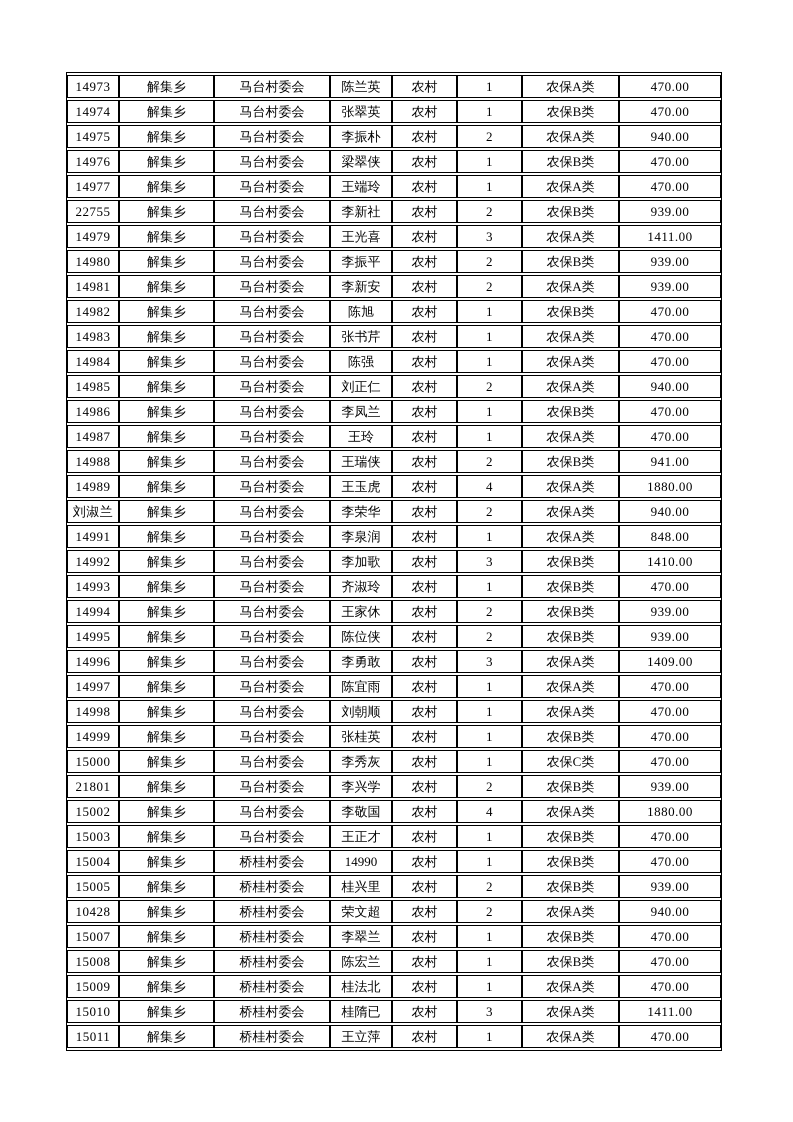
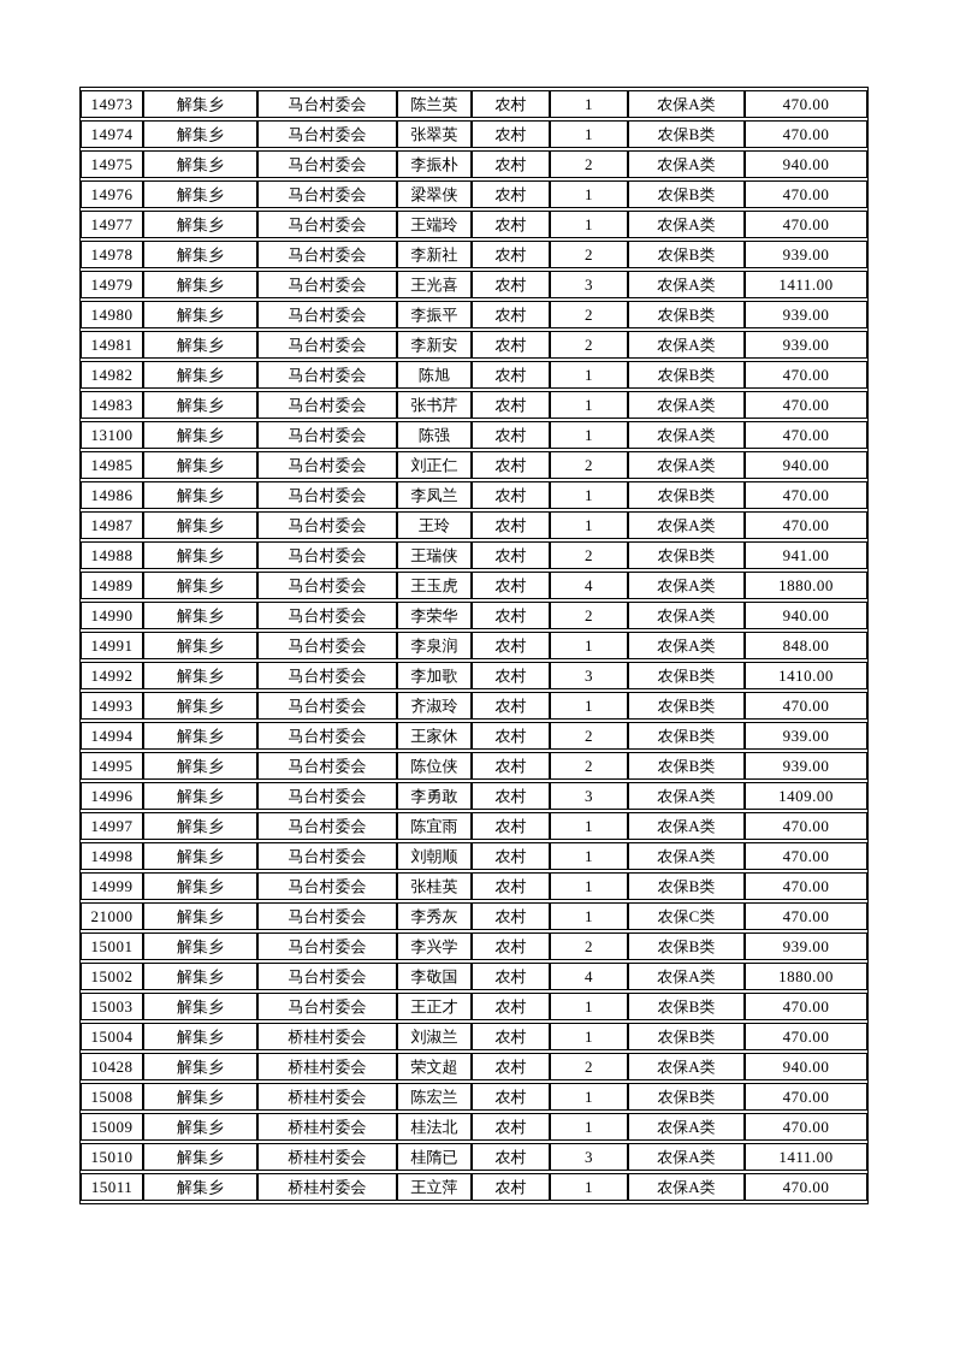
  14973	解集乡	马台村委会	陈兰英	农村	1	农保A类	470.00
  14974	解集乡	马台村委会	张翠英	农村	1	农保B类	470.00
  14975	解集乡	马台村委会	李振朴	农村	2	农保A类	940.00
  14976	解集乡	马台村委会	梁翠侠	农村	1	农保B类	470.00
  14977	解集乡	马台村委会	王端玲	农村	1	农保A类	470.00
- 22755	解集乡	马台村委会	李新社	农村	2	农保B类	939.00
+ 14978	解集乡	马台村委会	李新社	农村	2	农保B类	939.00
  14979	解集乡	马台村委会	王光喜	农村	3	农保A类	1411.00
  14980	解集乡	马台村委会	李振平	农村	2	农保B类	939.00
  14981	解集乡	马台村委会	李新安	农村	2	农保A类	939.00
  14982	解集乡	马台村委会	陈旭	农村	1	农保B类	470.00
  14983	解集乡	马台村委会	张书芹	农村	1	农保A类	470.00
- 14984	解集乡	马台村委会	陈强	农村	1	农保A类	470.00
+ 13100	解集乡	马台村委会	陈强	农村	1	农保A类	470.00
  14985	解集乡	马台村委会	刘正仁	农村	2	农保A类	940.00
  14986	解集乡	马台村委会	李凤兰	农村	1	农保B类	470.00
  14987	解集乡	马台村委会	王玲	农村	1	农保A类	470.00
  14988	解集乡	马台村委会	王瑞侠	农村	2	农保B类	941.00
  14989	解集乡	马台村委会	王玉虎	农村	4	农保A类	1880.00
- 刘淑兰	解集乡	马台村委会	李荣华	农村	2	农保A类	940.00
+ 14990	解集乡	马台村委会	李荣华	农村	2	农保A类	940.00
  14991	解集乡	马台村委会	李泉润	农村	1	农保A类	848.00
  14992	解集乡	马台村委会	李加歌	农村	3	农保B类	1410.00
  14993	解集乡	马台村委会	齐淑玲	农村	1	农保B类	470.00
  14994	解集乡	马台村委会	王家休	农村	2	农保B类	939.00
  14995	解集乡	马台村委会	陈位侠	农村	2	农保B类	939.00
  14996	解集乡	马台村委会	李勇敢	农村	3	农保A类	1409.00
  14997	解集乡	马台村委会	陈宜雨	农村	1	农保A类	470.00
  14998	解集乡	马台村委会	刘朝顺	农村	1	农保A类	470.00
  14999	解集乡	马台村委会	张桂英	农村	1	农保B类	470.00
- 15000	解集乡	马台村委会	李秀灰	农村	1	农保C类	470.00
+ 21000	解集乡	马台村委会	李秀灰	农村	1	农保C类	470.00
- 21801	解集乡	马台村委会	李兴学	农村	2	农保B类	939.00
+ 15001	解集乡	马台村委会	李兴学	农村	2	农保B类	939.00
  15002	解集乡	马台村委会	李敬国	农村	4	农保A类	1880.00
  15003	解集乡	马台村委会	王正才	农村	1	农保B类	470.00
- 15004	解集乡	桥桂村委会	14990	农村	1	农保B类	470.00
+ 15004	解集乡	桥桂村委会	刘淑兰	农村	1	农保B类	470.00
- 15005	解集乡	桥桂村委会	桂兴里	农村	2	农保B类	939.00
  10428	解集乡	桥桂村委会	荣文超	农村	2	农保A类	940.00
- 15007	解集乡	桥桂村委会	李翠兰	农村	1	农保B类	470.00
  15008	解集乡	桥桂村委会	陈宏兰	农村	1	农保B类	470.00
  15009	解集乡	桥桂村委会	桂法北	农村	1	农保A类	470.00
  15010	解集乡	桥桂村委会	桂隋已	农村	3	农保A类	1411.00
  15011	解集乡	桥桂村委会	王立萍	农村	1	农保A类	470.00
